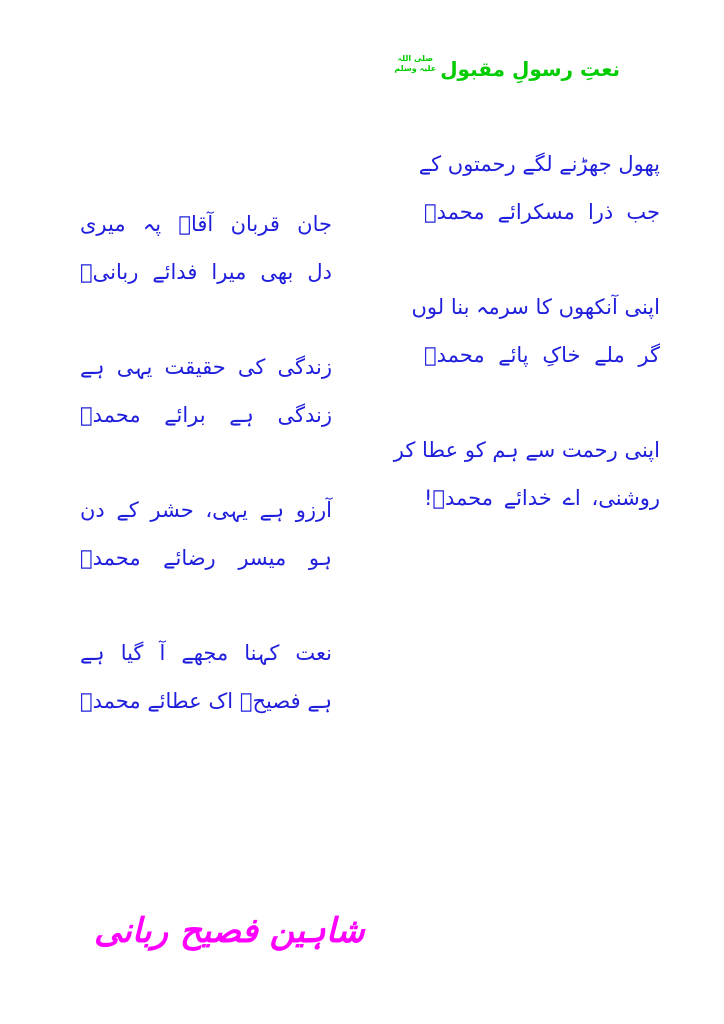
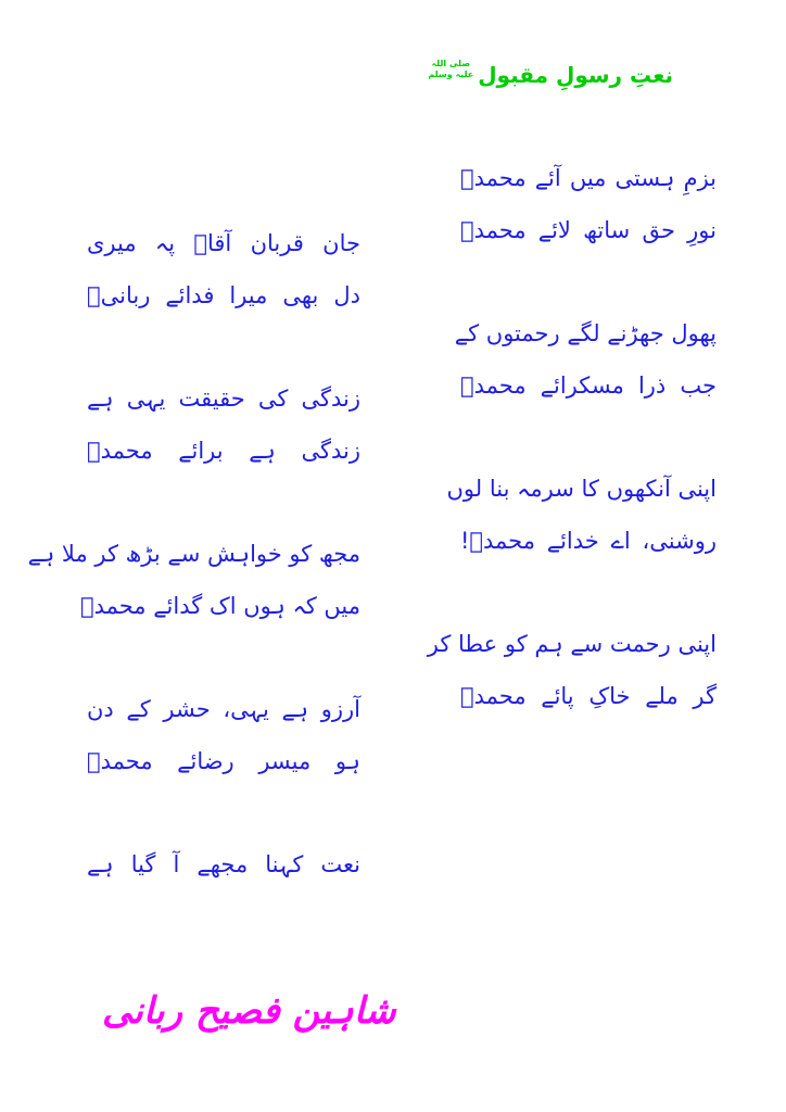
  نعتِ رسولِ مقبول
  صلی اللہ
  علیہ وسلم
+ بزمِ ہستی میں آئے محمدؐ
+ نورِ حق ساتھ لائے محمدؐ
  پھول جھڑنے لگے رحمتوں کے
  جب ذرا مسکرائے محمدؐ
  اپنی آنکھوں کا سرمہ بنا لوں
- گر ملے خاکِ پائے محمدؐ
+ روشنی، اے خدائے محمدؐ!
  اپنی رحمت سے ہم کو عطا کر
- روشنی، اے خدائے محمدؐ!
+ گر ملے خاکِ پائے محمدؐ
  جان قربان آقاؐ پہ میری
  دل بھی میرا فدائے ربانیؐ
  زندگی کی حقیقت یہی ہے
  زندگی ہے برائے محمدؐ
+ مجھ کو خواہش سے بڑھ کر ملا ہے
+ میں کہ ہوں اک گدائے محمدؐ
  آرزو ہے یہی، حشر کے دن
  ہو میسر رضائے محمدؐ
  نعت کہنا مجھے آ گیا ہے
- ہے فصیحؔ اک عطائے محمدؐ
  شاہین فصیح ربانی
